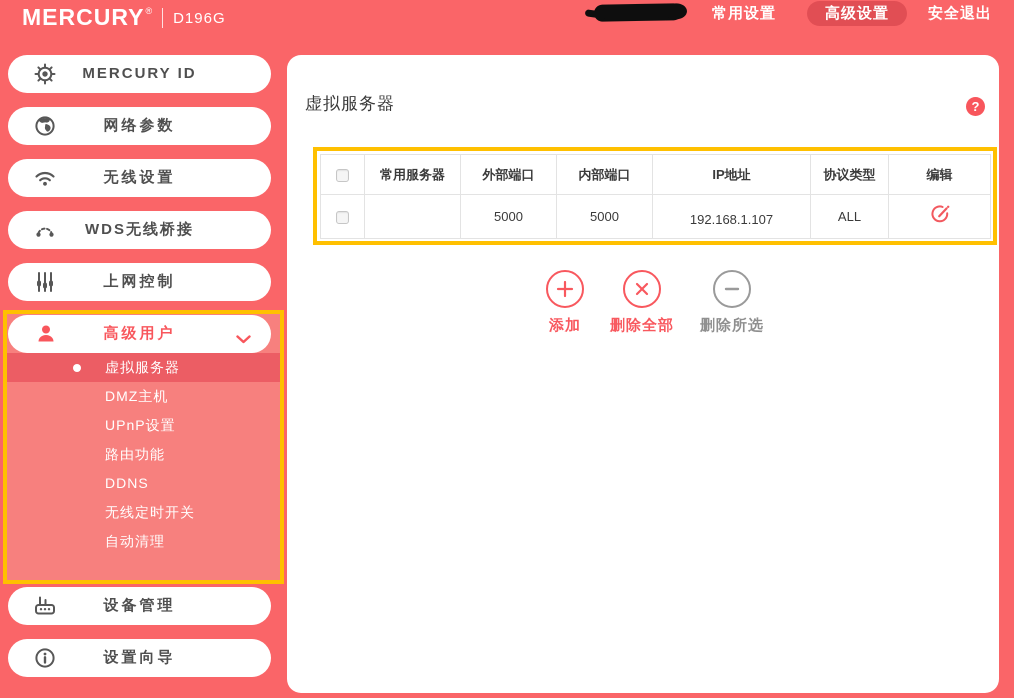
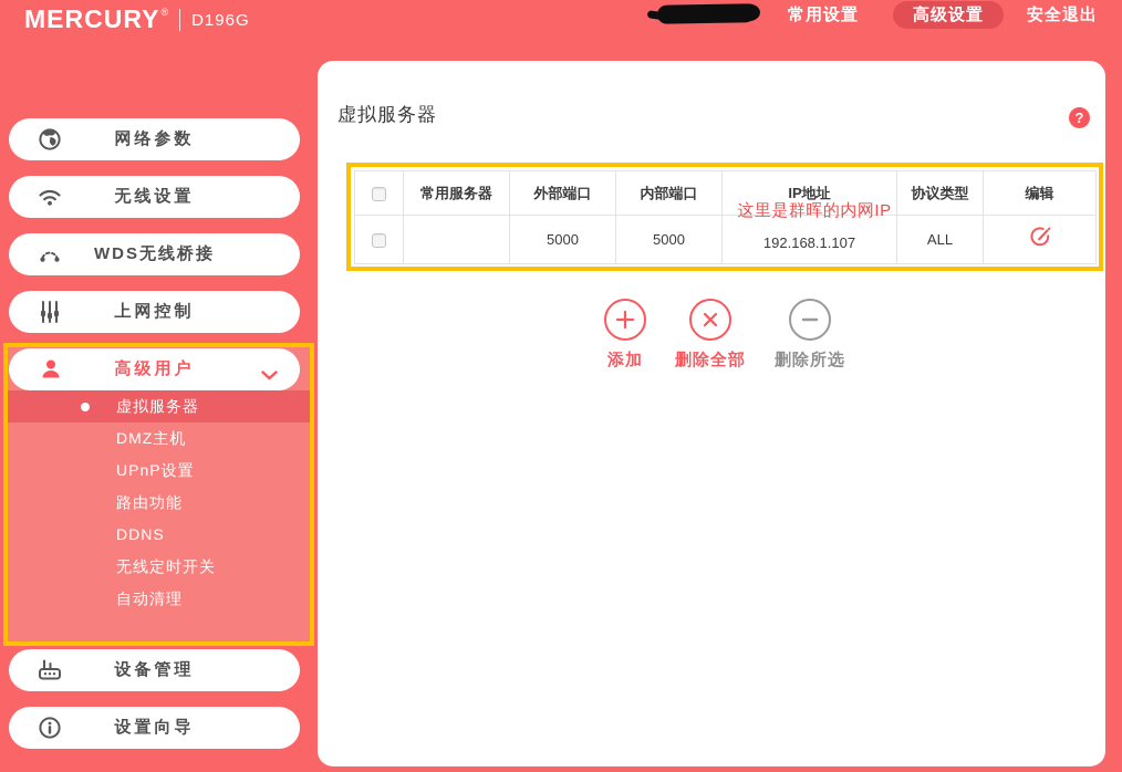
  MERCURY
  ®
  D196G
  常用设置
  高级设置
  安全退出
- MERCURY ID
  网络参数
  无线设置
  WDS无线桥接
  上网控制
  高级用户
  虚拟服务器
  DMZ主机
  UPnP设置
  路由功能
  DDNS
  无线定时开关
  自动清理
  设备管理
  设置向导
  虚拟服务器
  ?
+ 这里是群晖的内网IP
  	常用服务器	外部端口	内部端口	IP地址	协议类型	编辑
  		5000	5000	192.168.1.107	ALL
  添加
  删除全部
  删除所选
